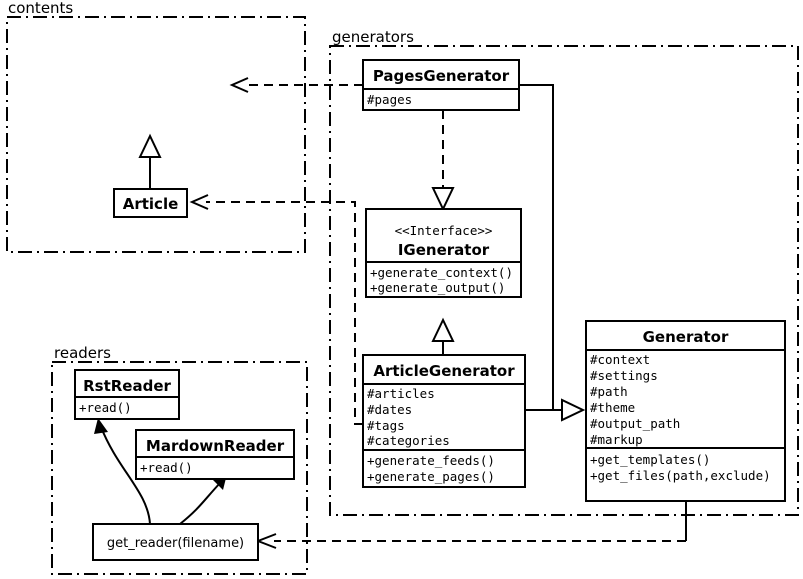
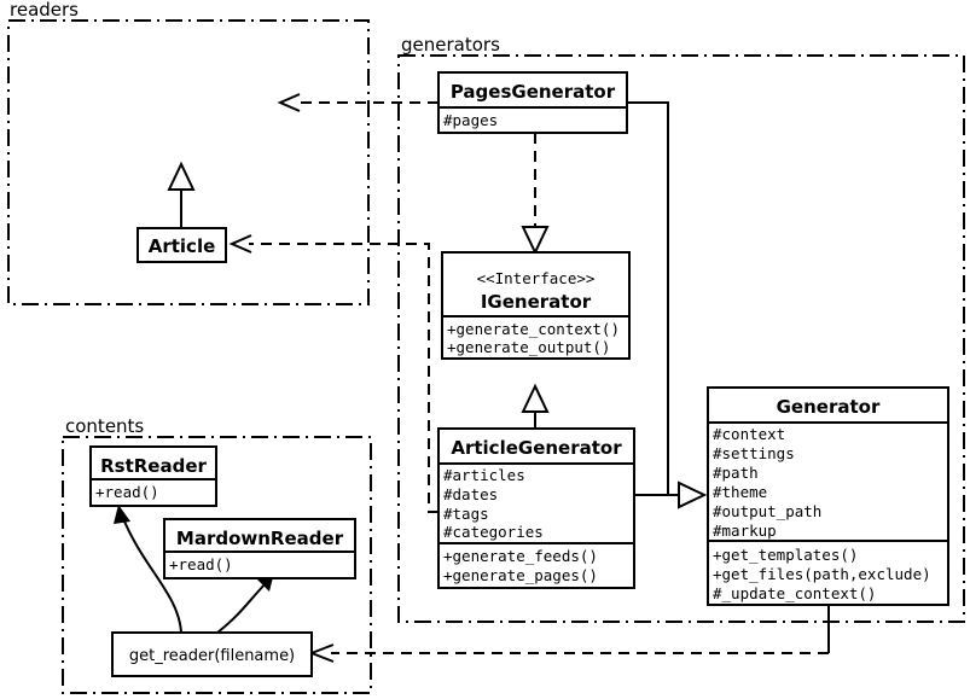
- contents
+ readers
  generators
- readers
+ contents
  Article
  PagesGenerator
  #pages
  <<Interface>>
  IGenerator
  +generate_context()
  +generate_output()
  ArticleGenerator
  #articles
  #dates
  #tags
  #categories
  +generate_feeds()
  +generate_pages()
  Generator
  #context
  #settings
  #path
  #theme
  #output_path
  #markup
  +get_templates()
  +get_files(path,exclude)
+ #_update_context()
  RstReader
  +read()
  MardownReader
  +read()
  get_reader(filename)
